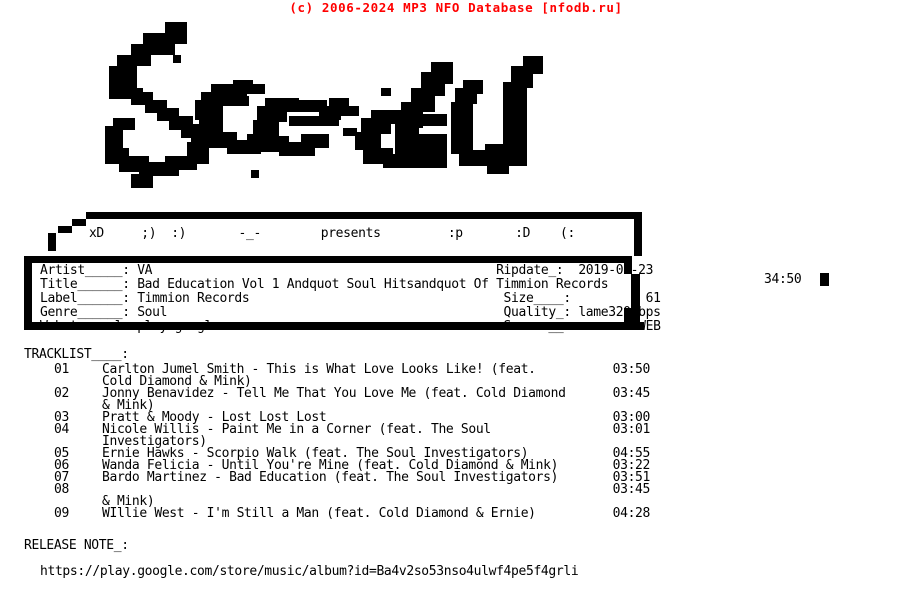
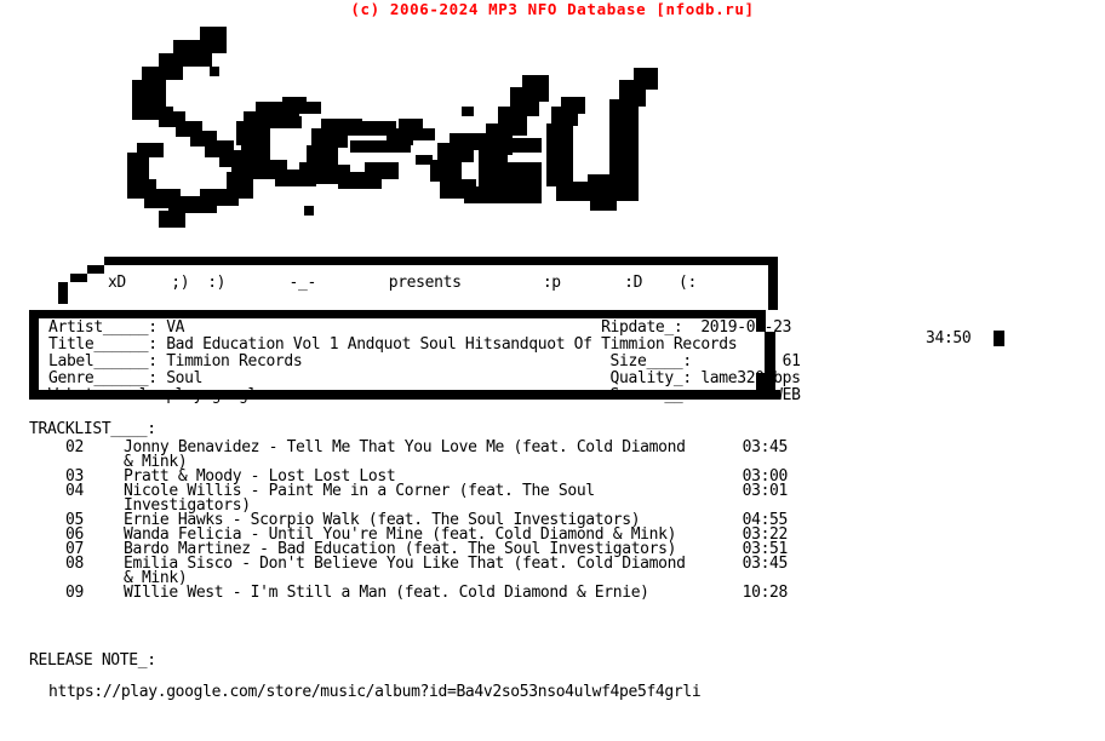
  (c) 2006-2024 MP3 NFO Database [nfodb.ru]
  xD ;) :) -_- presents :p :D (:
  Artist_____: VA Ripdate_: 2019-07-23
  Title______: Bad Education Vol 1 Andquot Soul Hitsandquot Of Timmion Records
  Label______: Timmion Records Size____: 61
  Genre______: Soul Quality_: lame320kbps
  Webstoreurl: play.google.com Source__: WEB
  34:50
  TRACKLIST____:
- 01
- Carlton Jumel Smith - This is What Love Looks Like! (feat.
- 03:50
- Cold Diamond & Mink)
  02
  Jonny Benavidez - Tell Me That You Love Me (feat. Cold Diamond
  03:45
  & Mink)
  03
  Pratt & Moody - Lost Lost Lost
  03:00
  04
  Nicole Willis - Paint Me in a Corner (feat. The Soul
  03:01
  Investigators)
  05
  Ernie Hawks - Scorpio Walk (feat. The Soul Investigators)
  04:55
  06
  Wanda Felicia - Until You're Mine (feat. Cold Diamond & Mink)
  03:22
  07
  Bardo Martinez - Bad Education (feat. The Soul Investigators)
  03:51
  08
+ Emilia Sisco - Don't Believe You Like That (feat. Cold Diamond
  03:45
  & Mink)
  09
  WIllie West - I'm Still a Man (feat. Cold Diamond & Ernie)
- 04:28
+ 10:28
  RELEASE NOTE_:
  https://play.google.com/store/music/album?id=Ba4v2so53nso4ulwf4pe5f4grli
